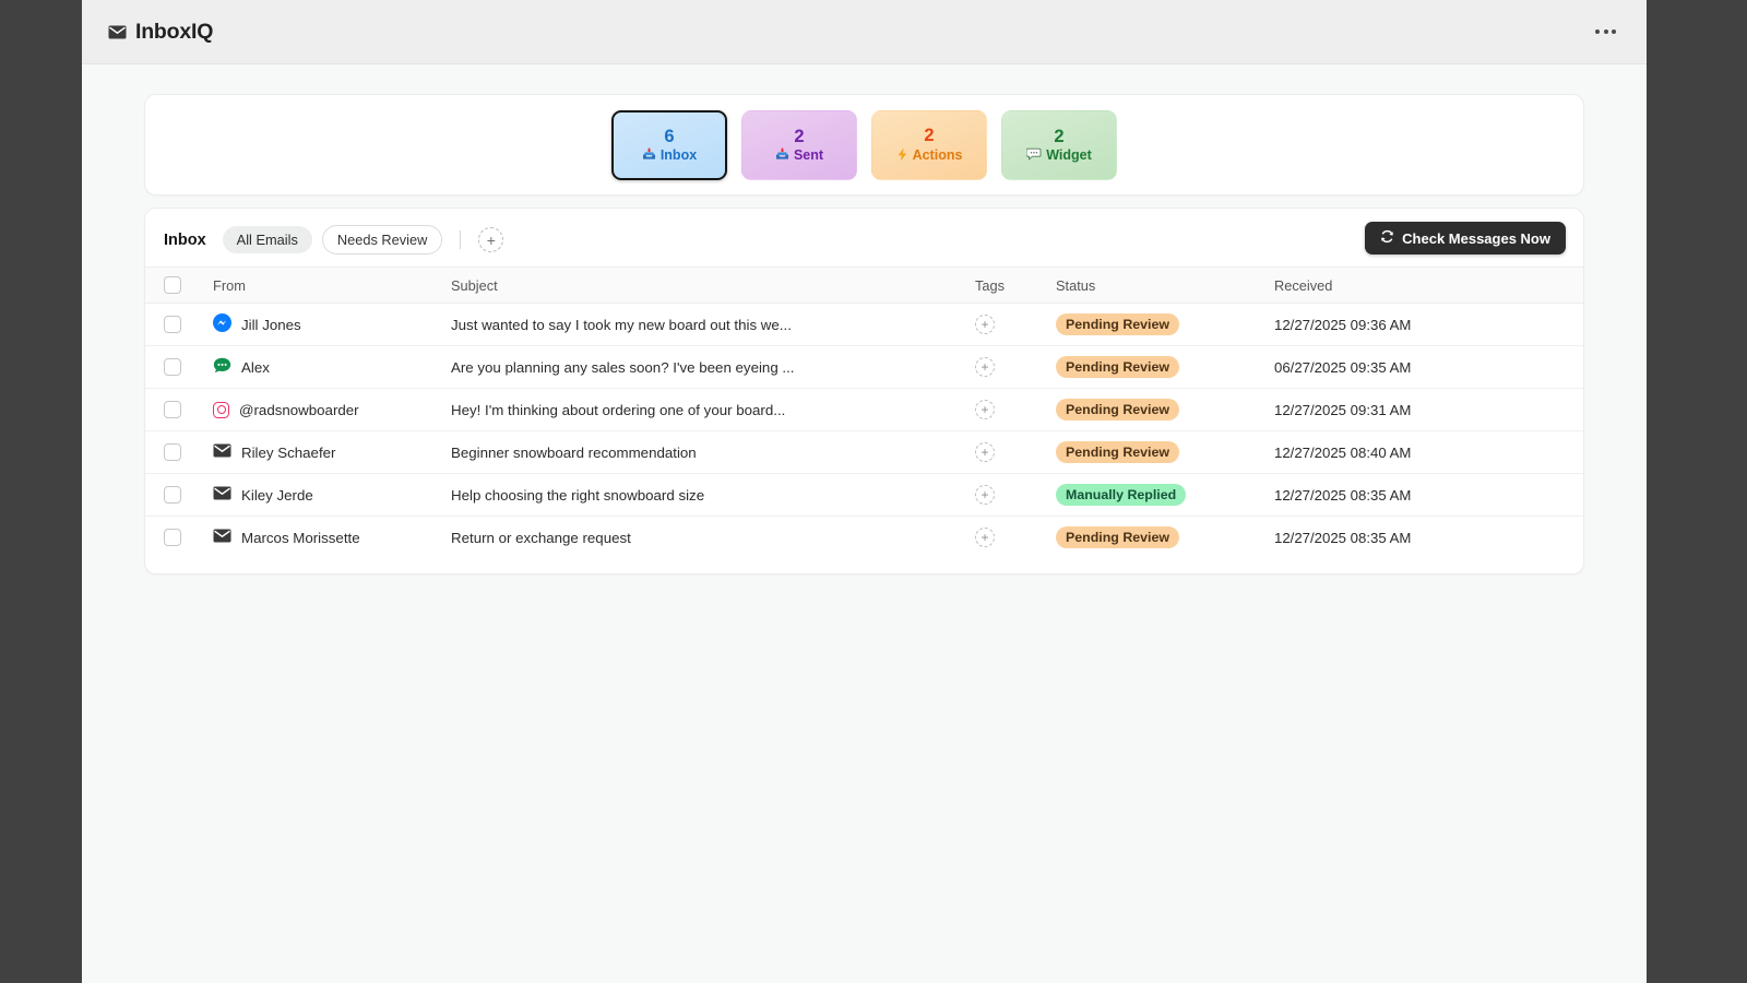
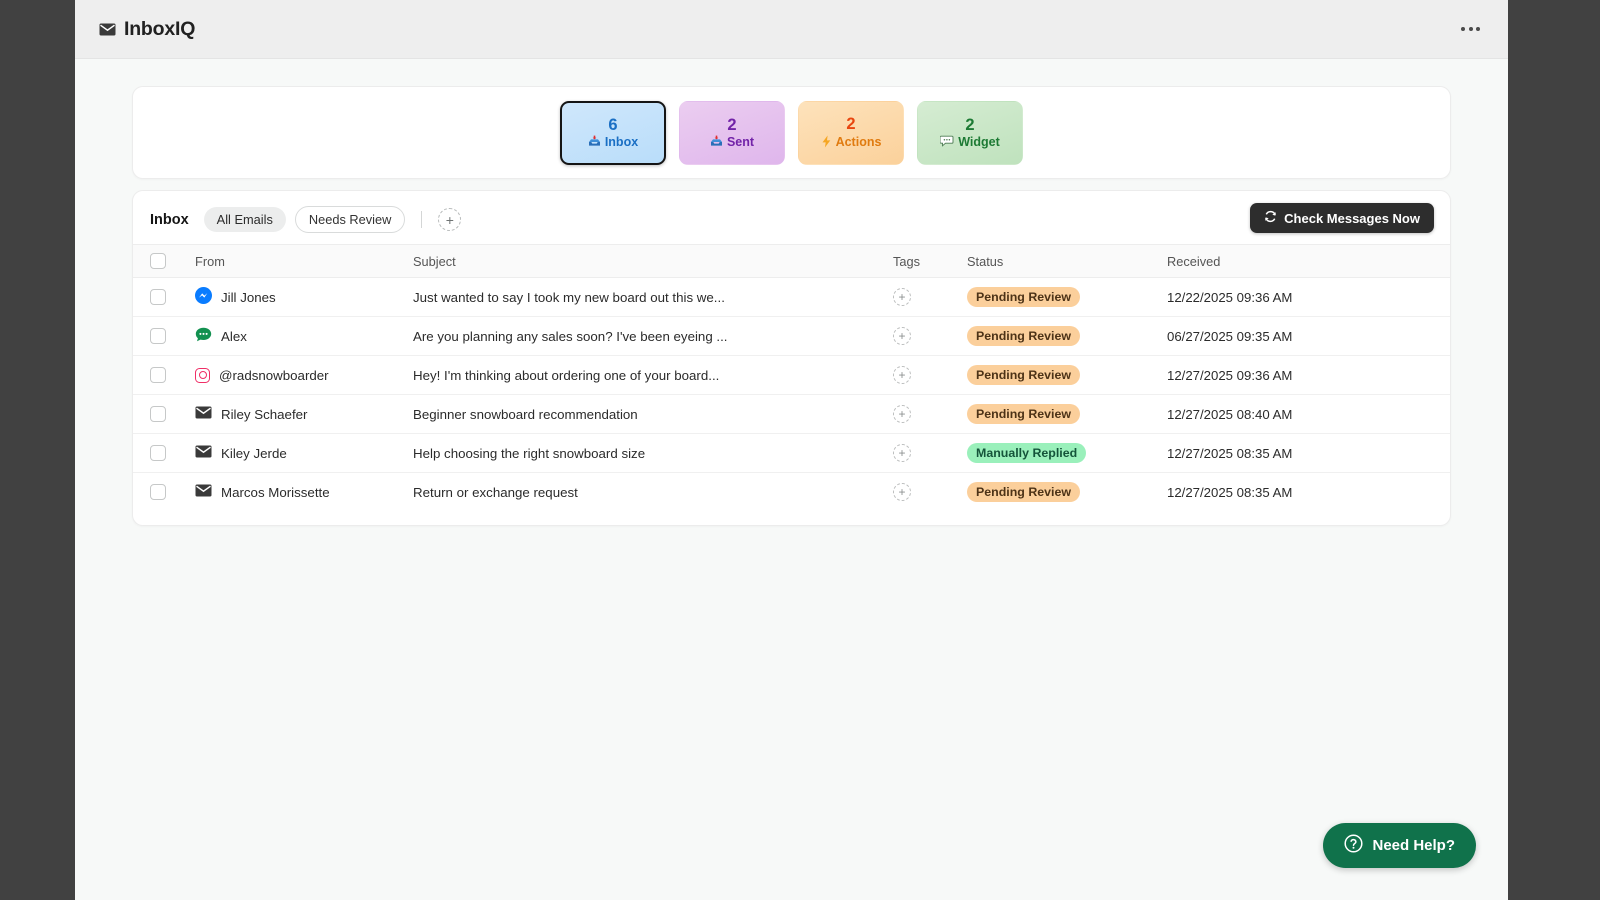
  InboxIQ
  6
  Inbox
  2
  Sent
  2
  Actions
  2
  Widget
  Inbox
  All Emails
  Needs Review
  +
  Check Messages Now
  	From	Subject	Tags	Status	Received
- 	Jill Jones	Just wanted to say I took my new board out this we...	+	Pending Review	12/27/2025 09:36 AM
+ 	Jill Jones	Just wanted to say I took my new board out this we...	+	Pending Review	12/22/2025 09:36 AM
  	Alex	Are you planning any sales soon? I've been eyeing ...	+	Pending Review	06/27/2025 09:35 AM
- 	@radsnowboarder	Hey! I'm thinking about ordering one of your board...	+	Pending Review	12/27/2025 09:31 AM
+ 	@radsnowboarder	Hey! I'm thinking about ordering one of your board...	+	Pending Review	12/27/2025 09:36 AM
  	Riley Schaefer	Beginner snowboard recommendation	+	Pending Review	12/27/2025 08:40 AM
  	Kiley Jerde	Help choosing the right snowboard size	+	Manually Replied	12/27/2025 08:35 AM
  	Marcos Morissette	Return or exchange request	+	Pending Review	12/27/2025 08:35 AM
+ Need Help?
